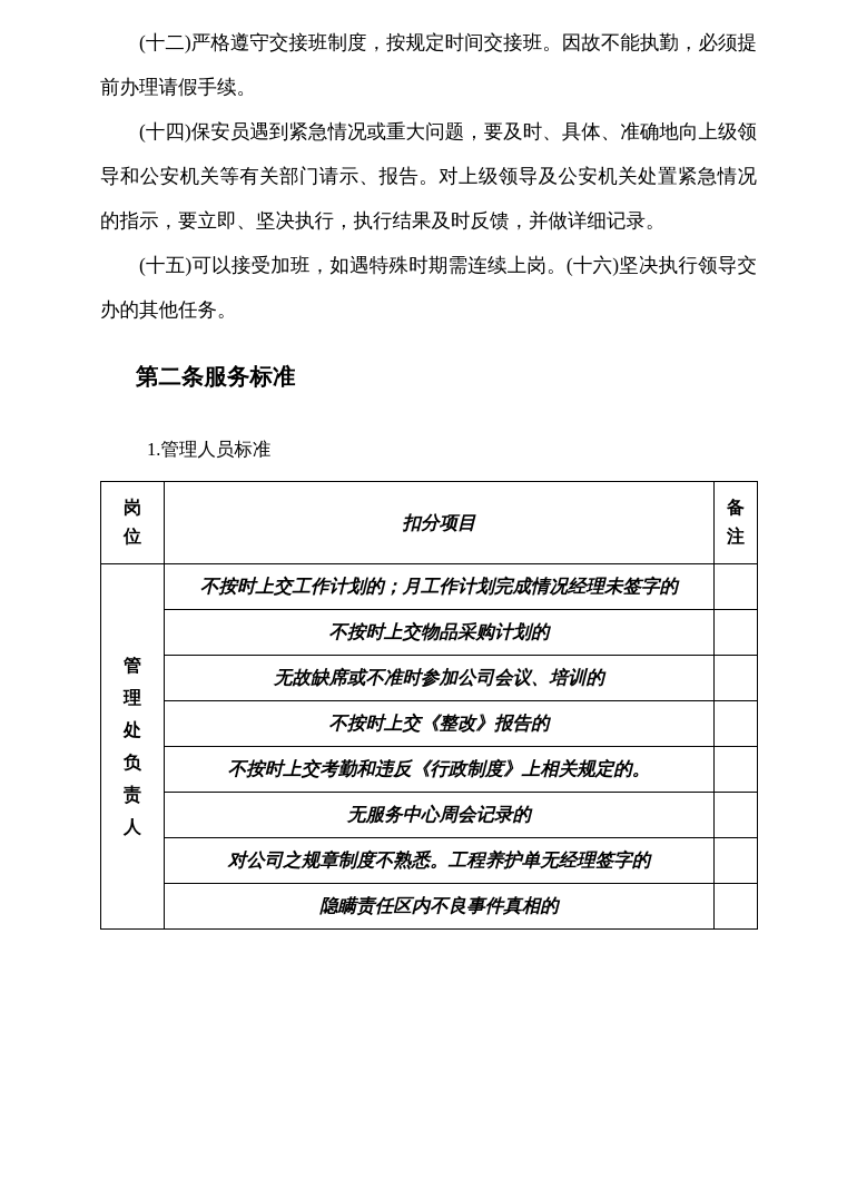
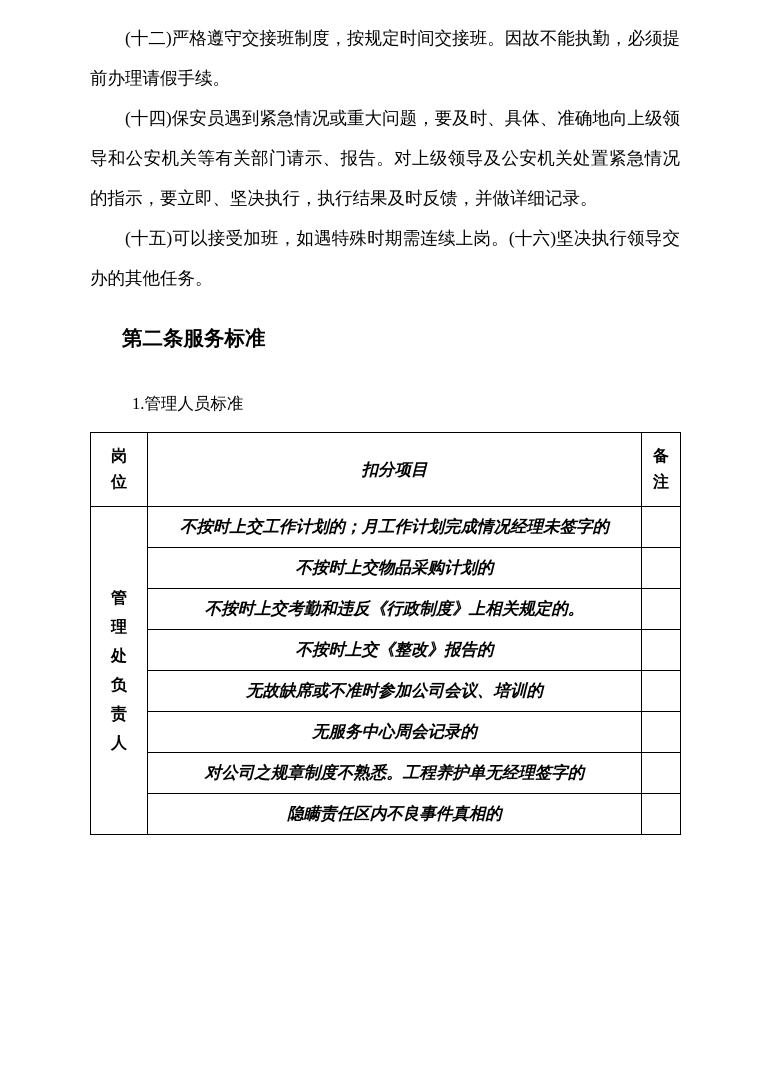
  (十二)严格遵守交接班制度，按规定时间交接班。因故不能执勤，必须提前办理请假手续。
  (十四)保安员遇到紧急情况或重大问题，要及时、具体、准确地向上级领导和公安机关等有关部门请示、报告。对上级领导及公安机关处置紧急情况的指示，要立即、坚决执行，执行结果及时反馈，并做详细记录。
  (十五)可以接受加班，如遇特殊时期需连续上岗。(十六)坚决执行领导交办的其他任务。
  第二条服务标准
  1.管理人员标准
  岗位	扣分项目	备注
  管理处负责人	不按时上交工作计划的；月工作计划完成情况经理未签字的
  不按时上交物品采购计划的
- 无故缺席或不准时参加公司会议、培训的
+ 不按时上交考勤和违反《行政制度》上相关规定的。
  不按时上交《整改》报告的
- 不按时上交考勤和违反《行政制度》上相关规定的。
+ 无故缺席或不准时参加公司会议、培训的
  无服务中心周会记录的
  对公司之规章制度不熟悉。工程养护单无经理签字的
  隐瞒责任区内不良事件真相的
